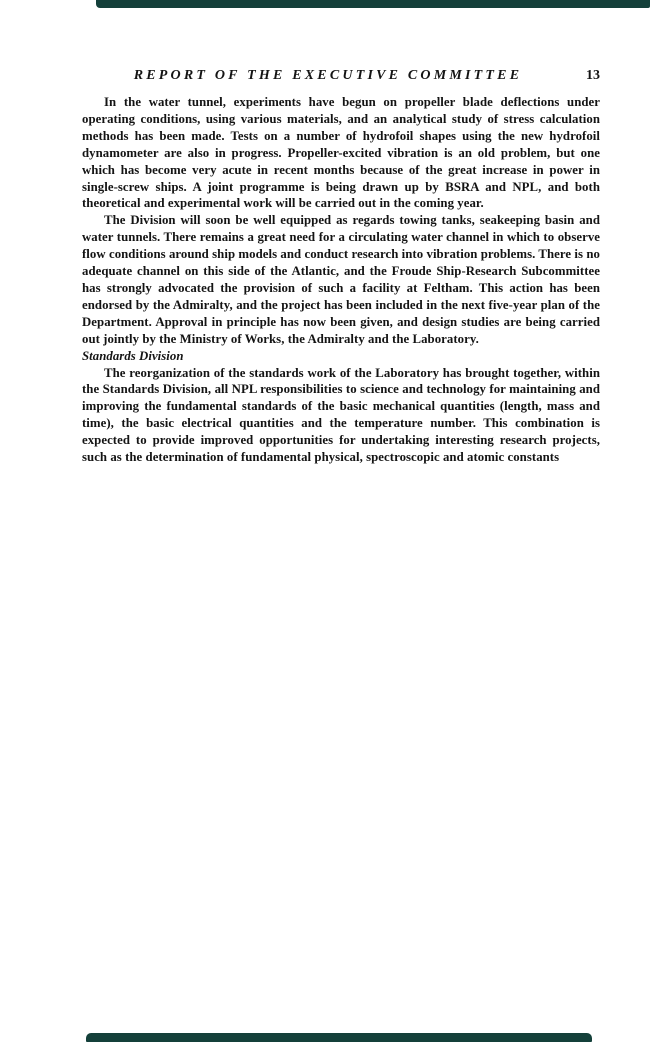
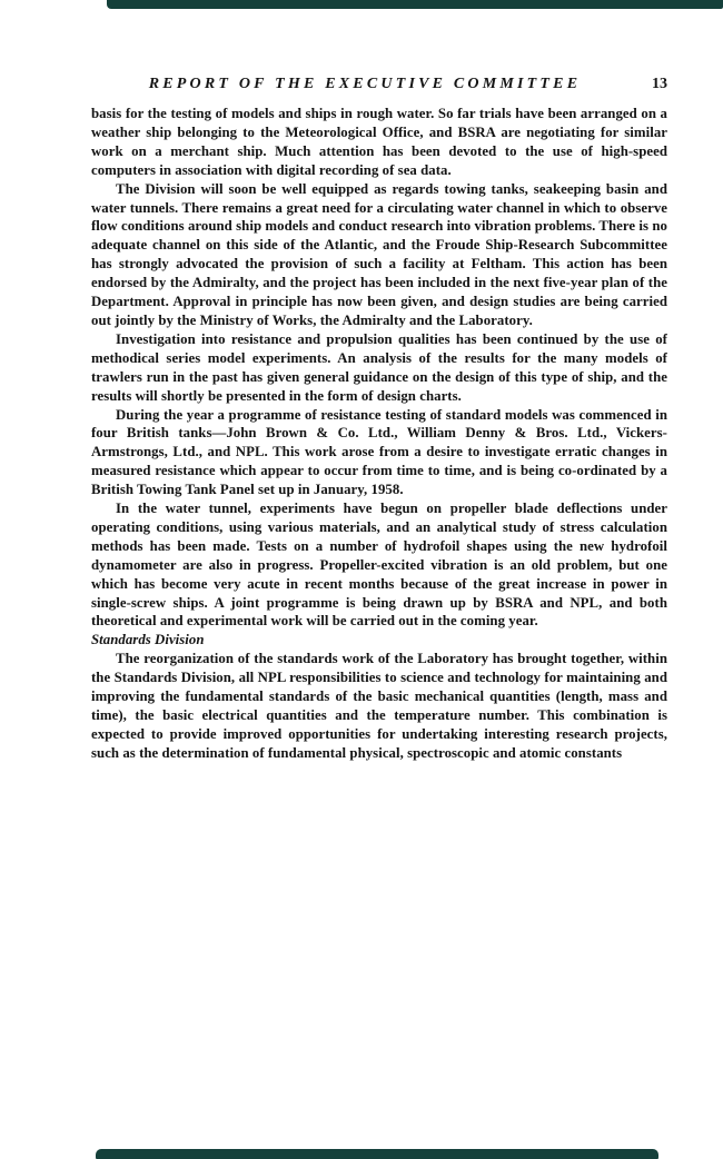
  REPORT OF THE EXECUTIVE COMMITTEE
  13
+ basis for the testing of models and ships in rough water. So far trials have been arranged on a weather ship belonging to the Meteorological Office, and BSRA are negotiating for similar work on a merchant ship. Much attention has been devoted to the use of high-speed computers in association with digital recording of sea data.
- In the water tunnel, experiments have begun on propeller blade deflections under operating conditions, using various materials, and an analytical study of stress calculation methods has been made. Tests on a number of hydrofoil shapes using the new hydrofoil dynamometer are also in progress. Propeller-excited vibration is an old problem, but one which has become very acute in recent months because of the great increase in power in single-screw ships. A joint programme is being drawn up by BSRA and NPL, and both theoretical and experimental work will be carried out in the coming year.
+ The Division will soon be well equipped as regards towing tanks, seakeeping basin and water tunnels. There remains a great need for a circulating water channel in which to observe flow conditions around ship models and conduct research into vibration problems. There is no adequate channel on this side of the Atlantic, and the Froude Ship-Research Subcommittee has strongly advocated the provision of such a facility at Feltham. This action has been endorsed by the Admiralty, and the project has been included in the next five-year plan of the Department. Approval in principle has now been given, and design studies are being carried out jointly by the Ministry of Works, the Admiralty and the Laboratory.
+ Investigation into resistance and propulsion qualities has been continued by the use of methodical series model experiments. An analysis of the results for the many models of trawlers run in the past has given general guidance on the design of this type of ship, and the results will shortly be presented in the form of design charts.
+ During the year a programme of resistance testing of standard models was commenced in four British tanks—John Brown & Co. Ltd., William Denny & Bros. Ltd., Vickers-Armstrongs, Ltd., and NPL. This work arose from a desire to investigate erratic changes in measured resistance which appear to occur from time to time, and is being co-ordinated by a British Towing Tank Panel set up in January, 1958.
- The Division will soon be well equipped as regards towing tanks, seakeeping basin and water tunnels. There remains a great need for a circulating water channel in which to observe flow conditions around ship models and conduct research into vibration problems. There is no adequate channel on this side of the Atlantic, and the Froude Ship-Research Subcommittee has strongly advocated the provision of such a facility at Feltham. This action has been endorsed by the Admiralty, and the project has been included in the next five-year plan of the Department. Approval in principle has now been given, and design studies are being carried out jointly by the Ministry of Works, the Admiralty and the Laboratory.
+ In the water tunnel, experiments have begun on propeller blade deflections under operating conditions, using various materials, and an analytical study of stress calculation methods has been made. Tests on a number of hydrofoil shapes using the new hydrofoil dynamometer are also in progress. Propeller-excited vibration is an old problem, but one which has become very acute in recent months because of the great increase in power in single-screw ships. A joint programme is being drawn up by BSRA and NPL, and both theoretical and experimental work will be carried out in the coming year.
  Standards Division
  The reorganization of the standards work of the Laboratory has brought together, within the Standards Division, all NPL responsibilities to science and technology for maintaining and improving the fundamental standards of the basic mechanical quantities (length, mass and time), the basic electrical quantities and the temperature number. This combination is expected to provide improved opportunities for undertaking interesting research projects, such as the determination of fundamental physical, spectroscopic and atomic constants
